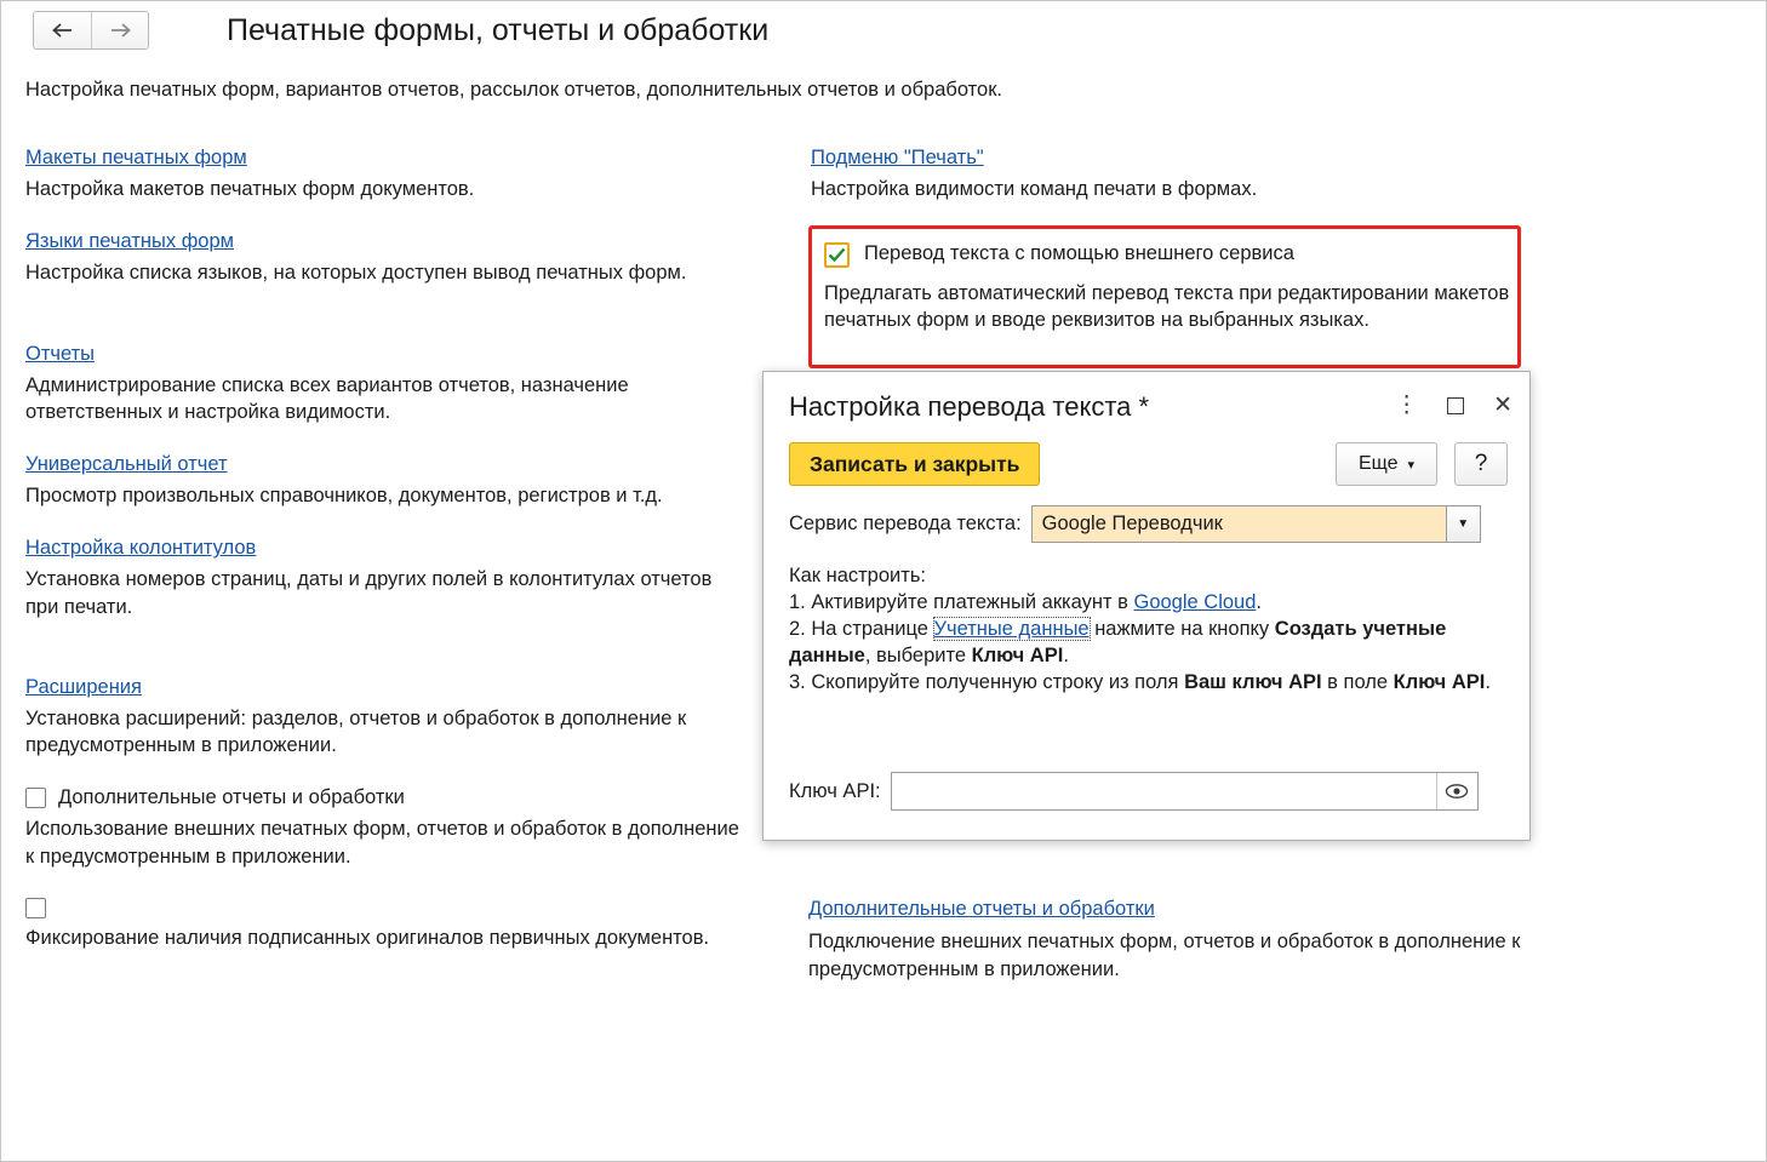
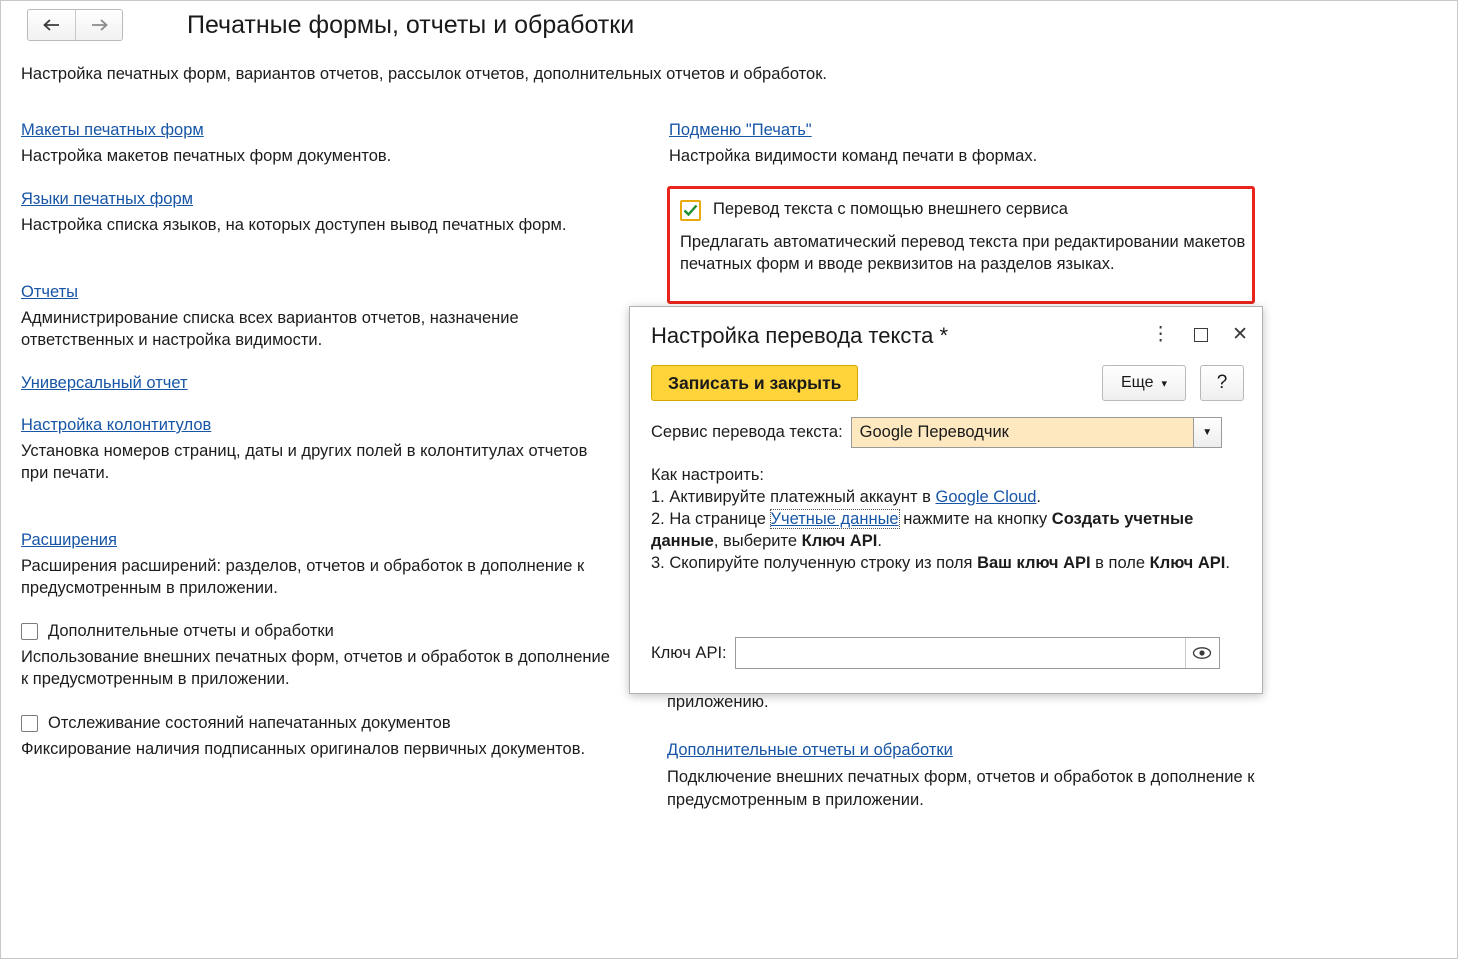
  Печатные формы, отчеты и обработки
  Настройка печатных форм, вариантов отчетов, рассылок отчетов, дополнительных отчетов и обработок.
  Макеты печатных форм
  Настройка макетов печатных форм документов.
  Языки печатных форм
  Настройка списка языков, на которых доступен вывод печатных форм.
  Отчеты
  Администрирование списка всех вариантов отчетов, назначение ответственных и настройка видимости.
  Универсальный отчет
- Просмотр произвольных справочников, документов, регистров и т.д.
  Настройка колонтитулов
  Установка номеров страниц, даты и других полей в колонтитулах отчетов при печати.
  Расширения
- Установка расширений: разделов, отчетов и обработок в дополнение к предусмотренным в приложении.
+ Расширения расширений: разделов, отчетов и обработок в дополнение к предусмотренным в приложении.
  Дополнительные отчеты и обработки
  Использование внешних печатных форм, отчетов и обработок в дополнение к предусмотренным в приложении.
+ Отслеживание состояний напечатанных документов
  Фиксирование наличия подписанных оригиналов первичных документов.
  Подменю "Печать"
  Настройка видимости команд печати в формах.
  Перевод текста с помощью внешнего сервиса
- Предлагать автоматический перевод текста при редактировании макетов печатных форм и вводе реквизитов на выбранных языках.
+ Предлагать автоматический перевод текста при редактировании макетов печатных форм и вводе реквизитов на разделов языках.
+ приложению.
  Дополнительные отчеты и обработки
  Подключение внешних печатных форм, отчетов и обработок в дополнение к предусмотренным в приложении.
  Настройка перевода текста *
  ⋮
  ✕
  Записать и закрыть
  Еще
  ▾
  ?
  Сервис перевода текста:
  Google Переводчик
  ▼
  Как настроить:
  1. Активируйте платежный аккаунт в Google Cloud.
  2. На странице Учетные данные нажмите на кнопку Создать учетные данные, выберите Ключ API.
  3. Скопируйте полученную строку из поля Ваш ключ API в поле Ключ API.
  Ключ API:
